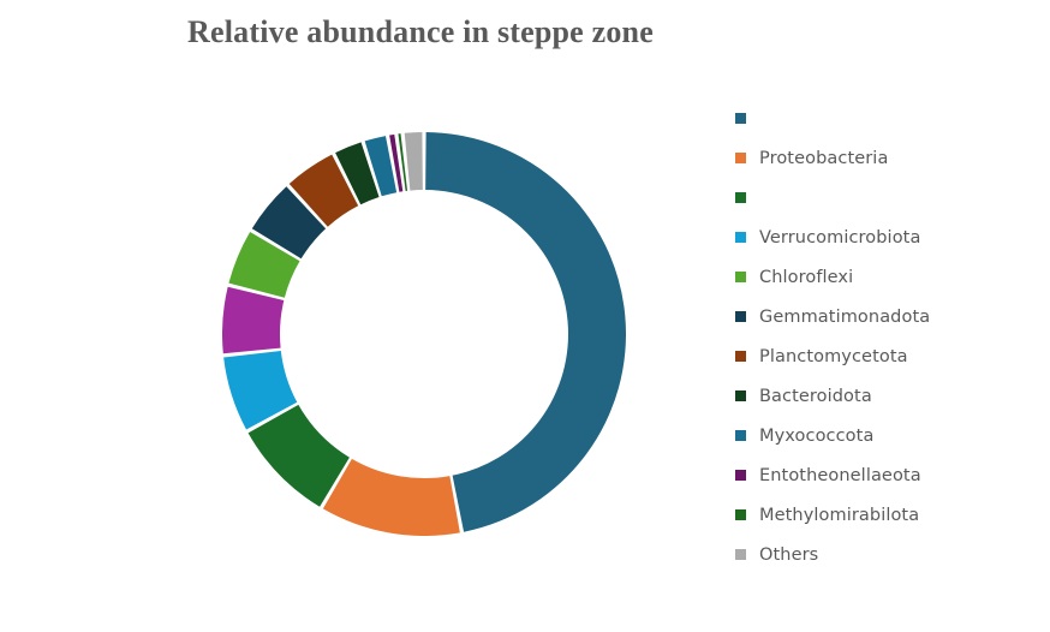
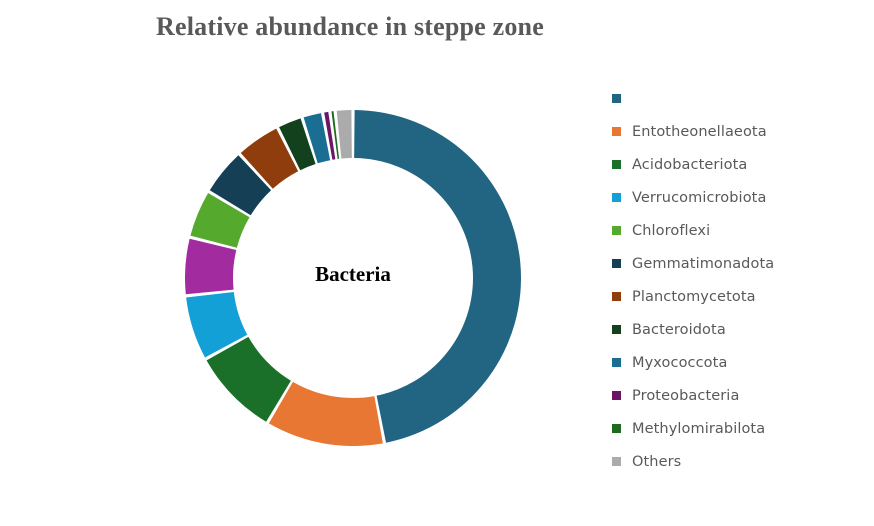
  Relative abundance in steppe zone
+ Bacteria
- Proteobacteria
+ Entotheonellaeota
+ Acidobacteriota
  Verrucomicrobiota
  Chloroflexi
  Gemmatimonadota
  Planctomycetota
  Bacteroidota
  Myxococcota
- Entotheonellaeota
+ Proteobacteria
  Methylomirabilota
  Others
